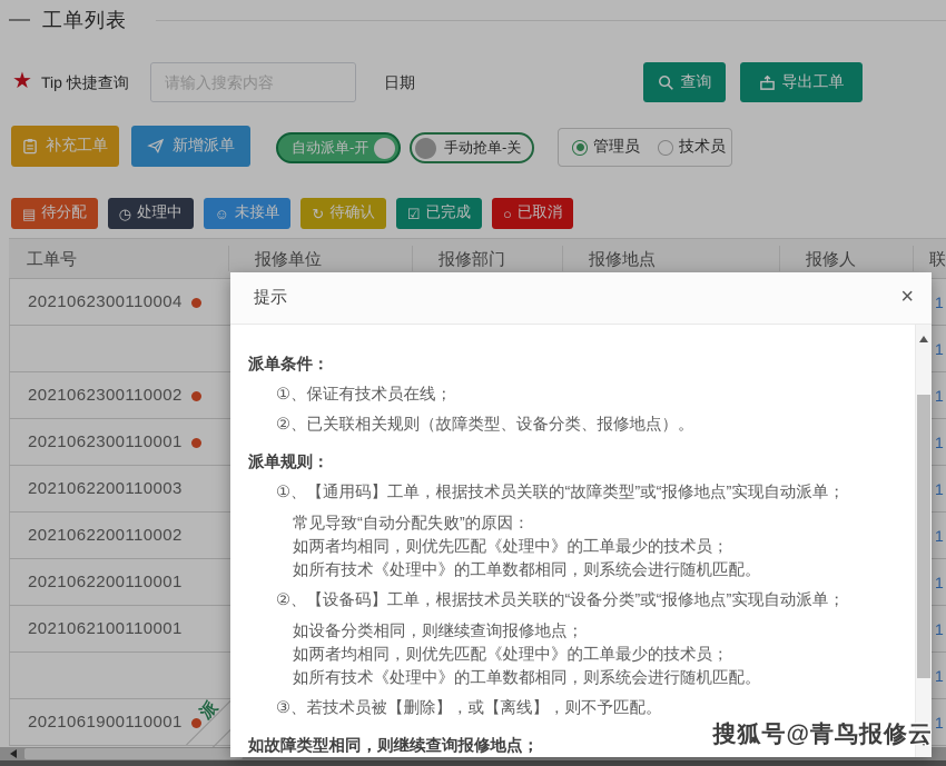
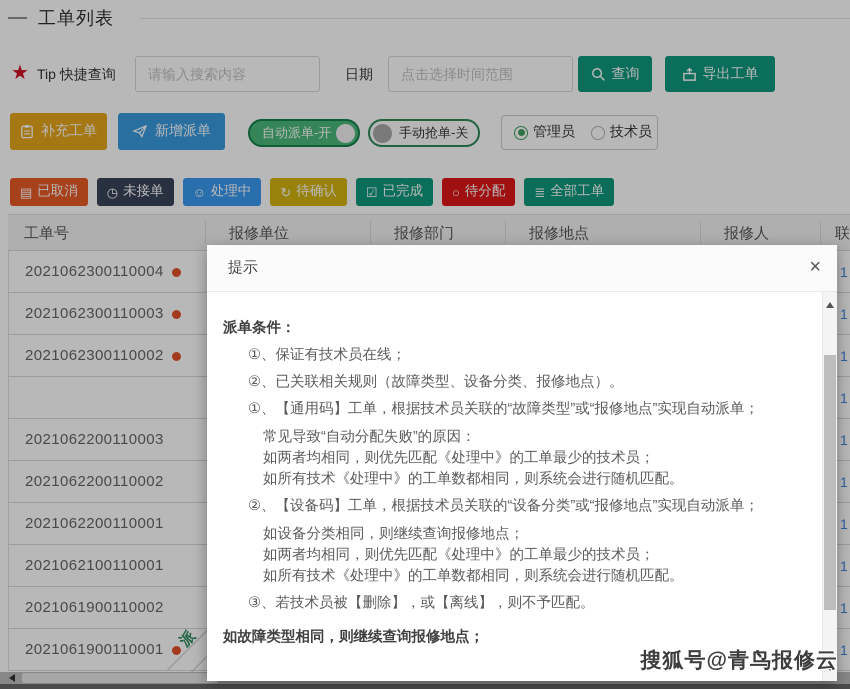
  工单列表
  ★
  Tip 快捷查询
  请输入搜索内容
  日期
+ 点击选择时间范围
  查询
  导出工单
  补充工单
  新增派单
  自动派单-开
  手动抢单-关
  管理员
  技术员
  ▤
- 待分配
+ 已取消
  ◷
- 处理中
+ 未接单
  ☺
- 未接单
+ 处理中
  ↻
  待确认
  ☑
  已完成
  ○
- 已取消
+ 待分配
+ ≣
+ 全部工单
  工单号
  报修单位
  报修部门
  报修地点
  报修人
  联
  2021062300110004
  1
+ 2021062300110003
  1
  2021062300110002
  1
- 2021062300110001
  1
  2021062200110003
  1
  2021062200110002
  1
  2021062200110001
  1
  2021062100110001
  1
+ 2021061900110002
  1
  2021061900110001
  1
  提示
  ×
  派单条件：
  ①、保证有技术员在线；
  ②、已关联相关规则（故障类型、设备分类、报修地点）。
- 派单规则：
  ①、【通用码】工单，根据技术员关联的“故障类型”或“报修地点”实现自动派单；
  常见导致“自动分配失败”的原因：
  如两者均相同，则优先匹配《处理中》的工单最少的技术员；
  如所有技术《处理中》的工单数都相同，则系统会进行随机匹配。
  ②、【设备码】工单，根据技术员关联的“设备分类”或“报修地点”实现自动派单；
  如设备分类相同，则继续查询报修地点；
  如两者均相同，则优先匹配《处理中》的工单最少的技术员；
  如所有技术《处理中》的工单数都相同，则系统会进行随机匹配。
  ③、若技术员被【删除】，或【离线】，则不予匹配。
  如故障类型相同，则继续查询报修地点；
  搜狐号@青鸟报修云
